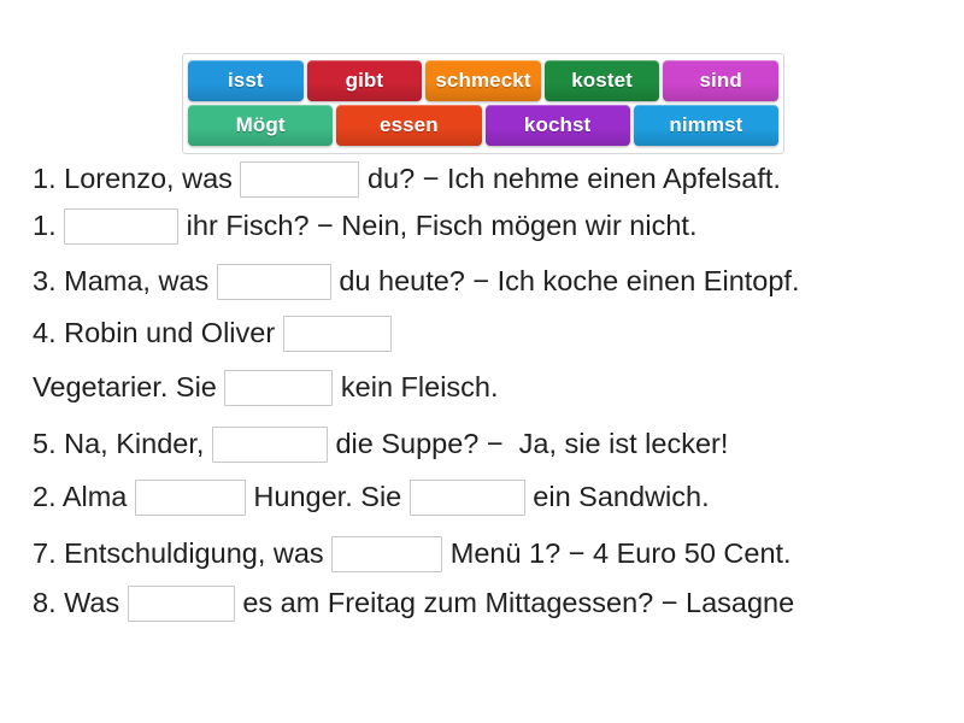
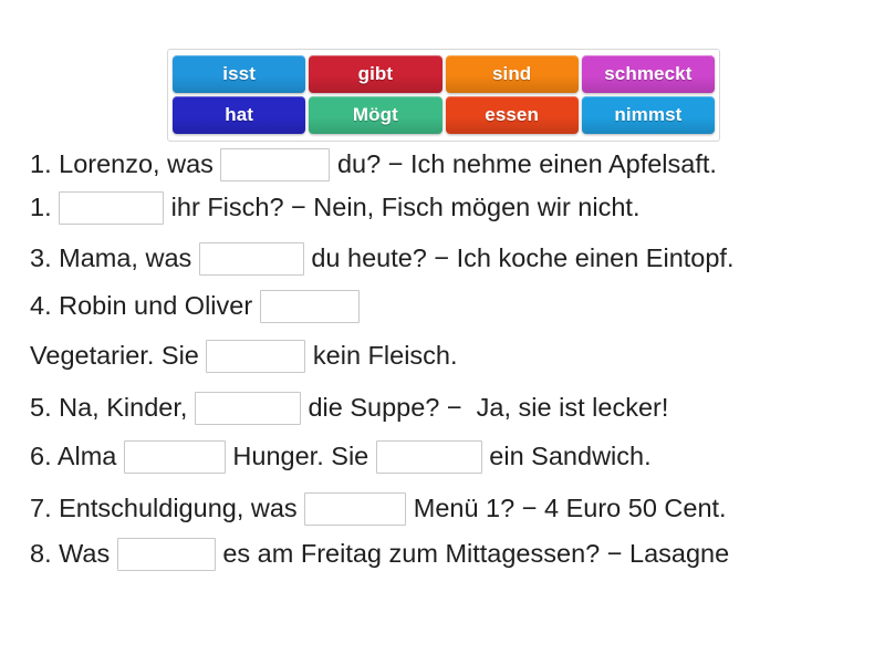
  isst
  gibt
- schmeckt
+ sind
- kostet
- sind
+ schmeckt
+ hat
  Mögt
  essen
- kochst
  nimmst
  1. Lorenzo, was
  du? − Ich nehme einen Apfelsaft.
  1.
  ihr Fisch? − Nein, Fisch mögen wir nicht.
  3. Mama, was
  du heute? − Ich koche einen Eintopf.
  4. Robin und Oliver
  Vegetarier. Sie
  kein Fleisch.
  5. Na, Kinder,
  die Suppe? − Ja, sie ist lecker!
- 2. Alma
+ 6. Alma
  Hunger. Sie
  ein Sandwich.
  7. Entschuldigung, was
  Menü 1? − 4 Euro 50 Cent.
  8. Was
  es am Freitag zum Mittagessen? − Lasagne
